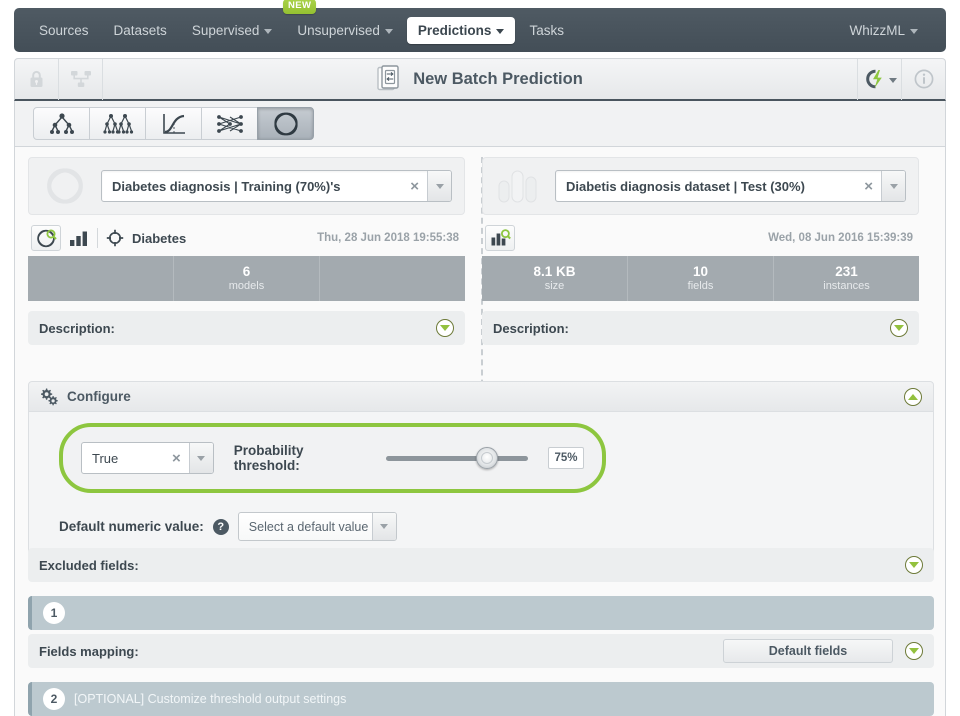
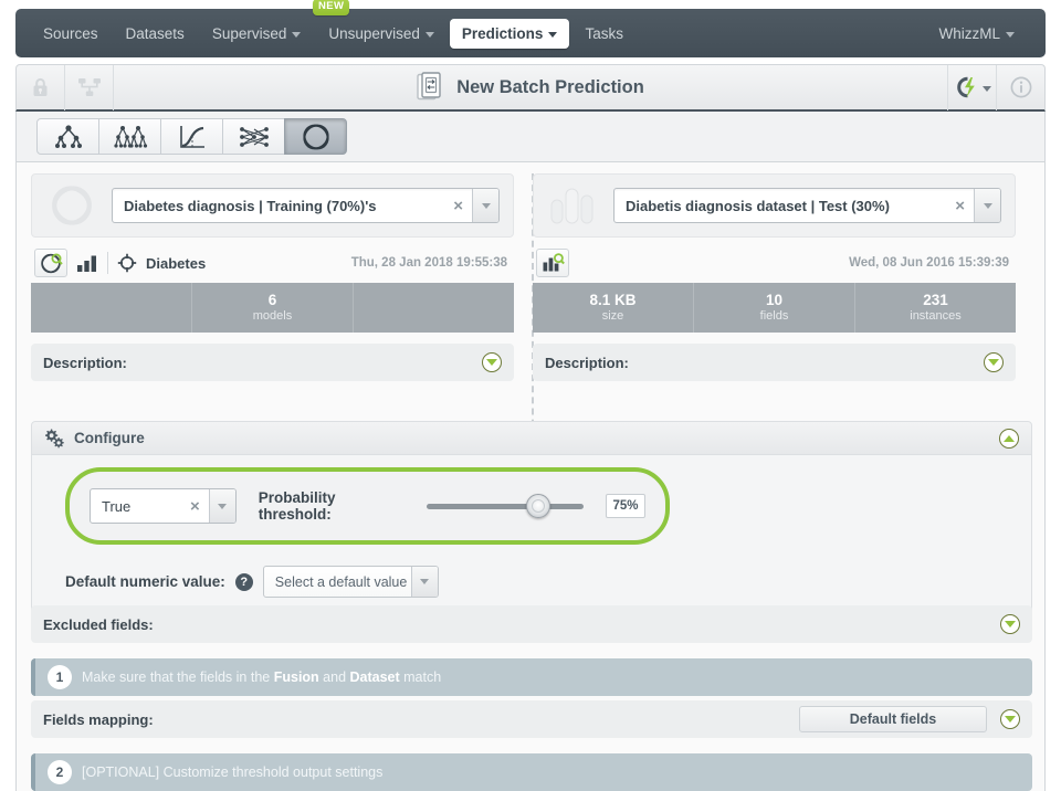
  Sources
  Datasets
  Supervised
  Unsupervised
  Predictions
  Tasks
  WhizzML
  NEW
  New Batch Prediction
  Diabetes diagnosis | Training (70%)'s
  ×
  Diabetes
- Thu, 28 Jun 2018 19:55:38
+ Thu, 28 Jan 2018 19:55:38
  6
  models
  Description:
  Diabetis diagnosis dataset | Test (30%)
  ×
  Wed, 08 Jun 2016 15:39:39
  8.1 KB
  size
  10
  fields
  231
  instances
  Description:
  Configure
  True
  ×
  Probability threshold:
  75%
  Default numeric value:
  ?
  Select a default value
  Excluded fields:
  1
+ Make sure that the fields in the Fusion and Dataset match
  Fields mapping:
  Default fields
  2
  [OPTIONAL] Customize threshold output settings
